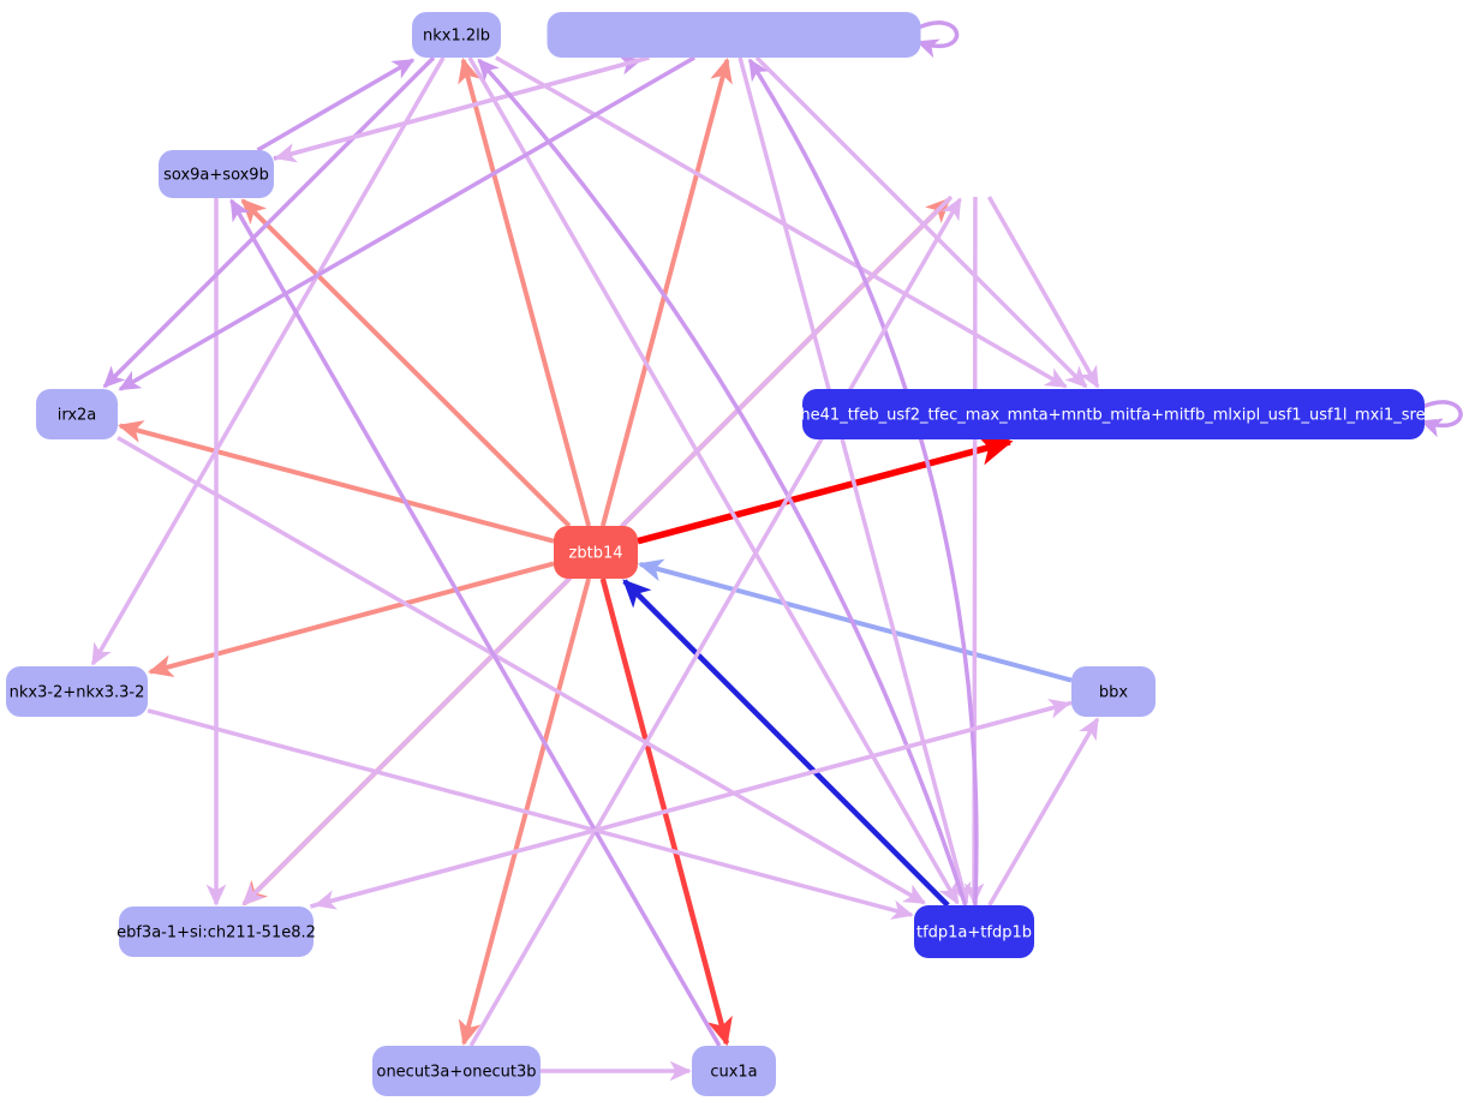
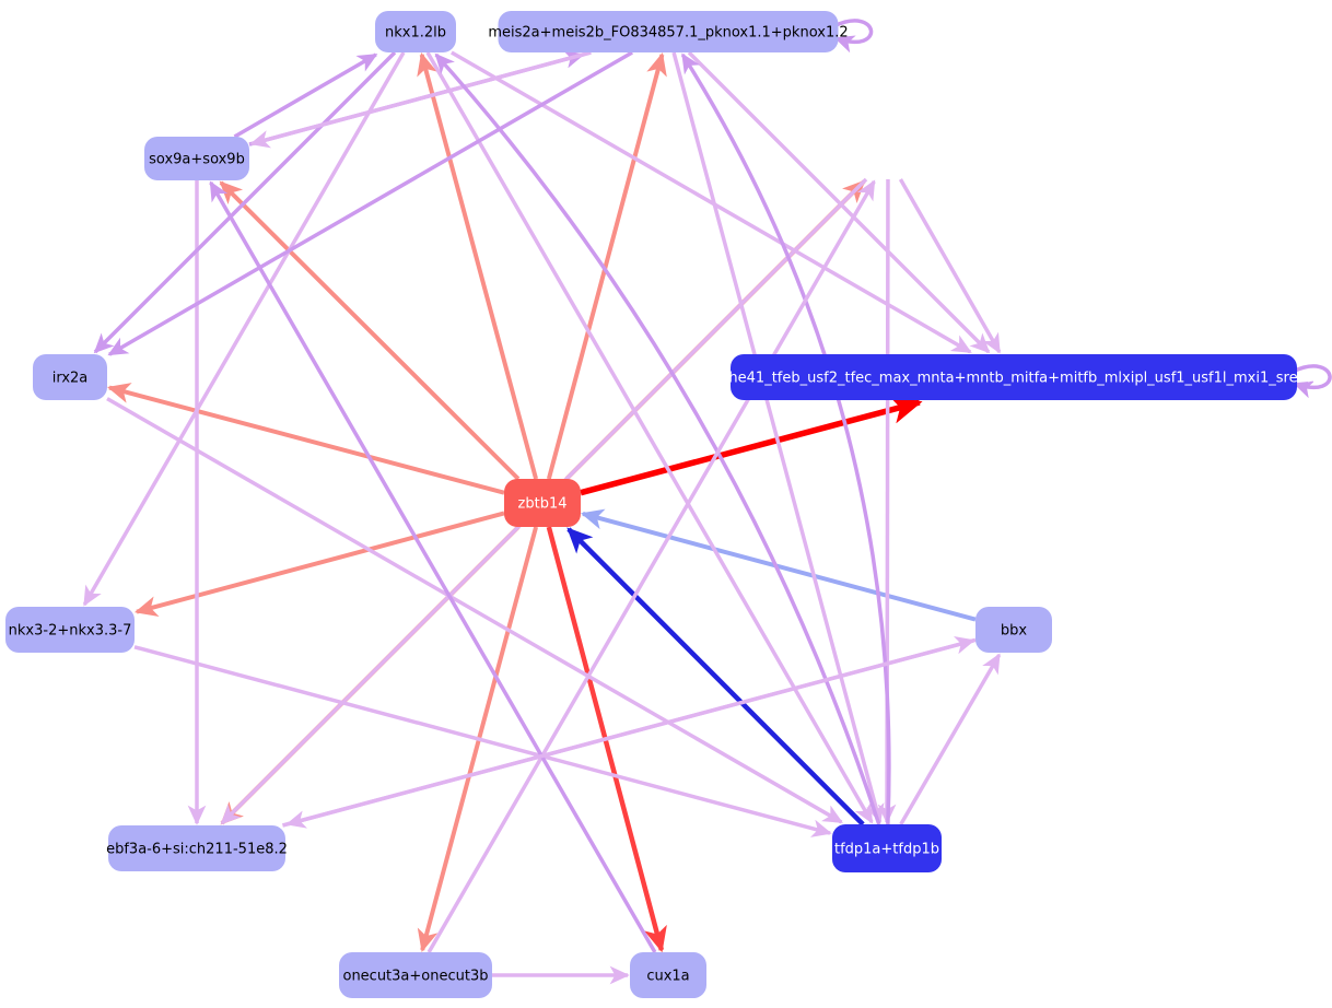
  nkx1.2lb
+ meis2a+meis2b_FO834857.1_pknox1.1+pknox1.2
  sox9a+sox9b
  irx2a
  bhlhe41_tfeb_usf2_tfec_max_mnta+mntb_mitfa+mitfb_mlxipl_usf1_usf1l_mxi1_srebf1
  zbtb14
- nkx3-2+nkx3.3-2
+ nkx3-2+nkx3.3-7
  bbx
- ebf3a-1+si:ch211-51e8.2
+ ebf3a-6+si:ch211-51e8.2
  tfdp1a+tfdp1b
  onecut3a+onecut3b
  cux1a
